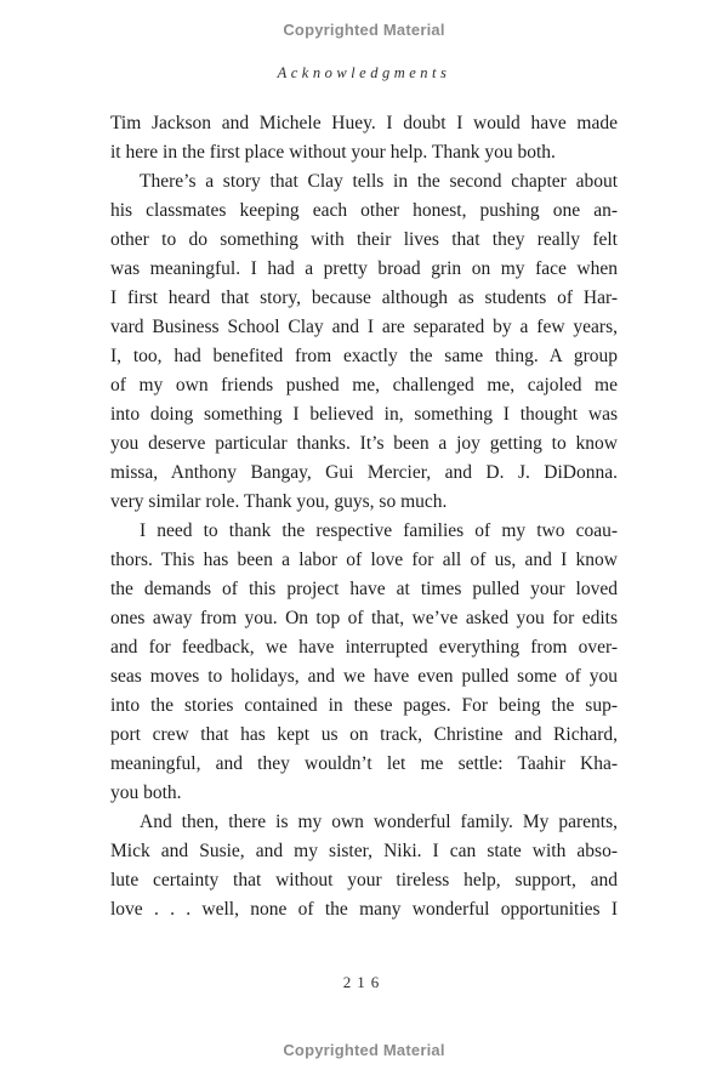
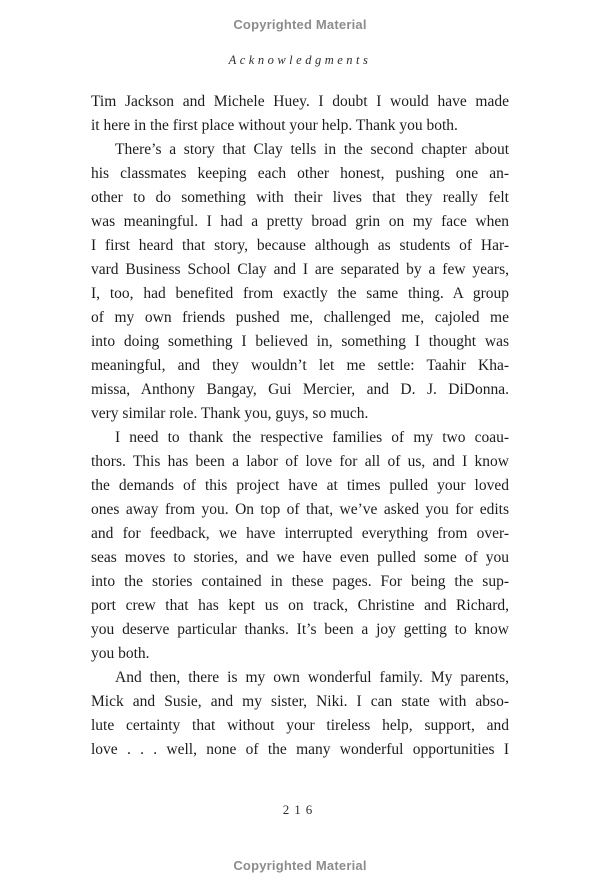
  Copyrighted Material
  Acknowledgments
  Tim Jackson and Michele Huey. I doubt I would have made
  it here in the first place without your help. Thank you both.
  There’s a story that Clay tells in the second chapter about
  his classmates keeping each other honest, pushing one an-
  other to do something with their lives that they really felt
  was meaningful. I had a pretty broad grin on my face when
  I first heard that story, because although as students of Har-
  vard Business School Clay and I are separated by a few years,
  I, too, had benefited from exactly the same thing. A group
  of my own friends pushed me, challenged me, cajoled me
  into doing something I believed in, something I thought was
- you deserve particular thanks. It’s been a joy getting to know
+ meaningful, and they wouldn’t let me settle: Taahir Kha-
  missa, Anthony Bangay, Gui Mercier, and D. J. DiDonna.
  very similar role. Thank you, guys, so much.
  I need to thank the respective families of my two coau-
  thors. This has been a labor of love for all of us, and I know
  the demands of this project have at times pulled your loved
  ones away from you. On top of that, we’ve asked you for edits
  and for feedback, we have interrupted everything from over-
- seas moves to holidays, and we have even pulled some of you
+ seas moves to stories, and we have even pulled some of you
  into the stories contained in these pages. For being the sup-
  port crew that has kept us on track, Christine and Richard,
- meaningful, and they wouldn’t let me settle: Taahir Kha-
+ you deserve particular thanks. It’s been a joy getting to know
  you both.
  And then, there is my own wonderful family. My parents,
  Mick and Susie, and my sister, Niki. I can state with abso-
  lute certainty that without your tireless help, support, and
  love . . . well, none of the many wonderful opportunities I
  216
  Copyrighted Material
